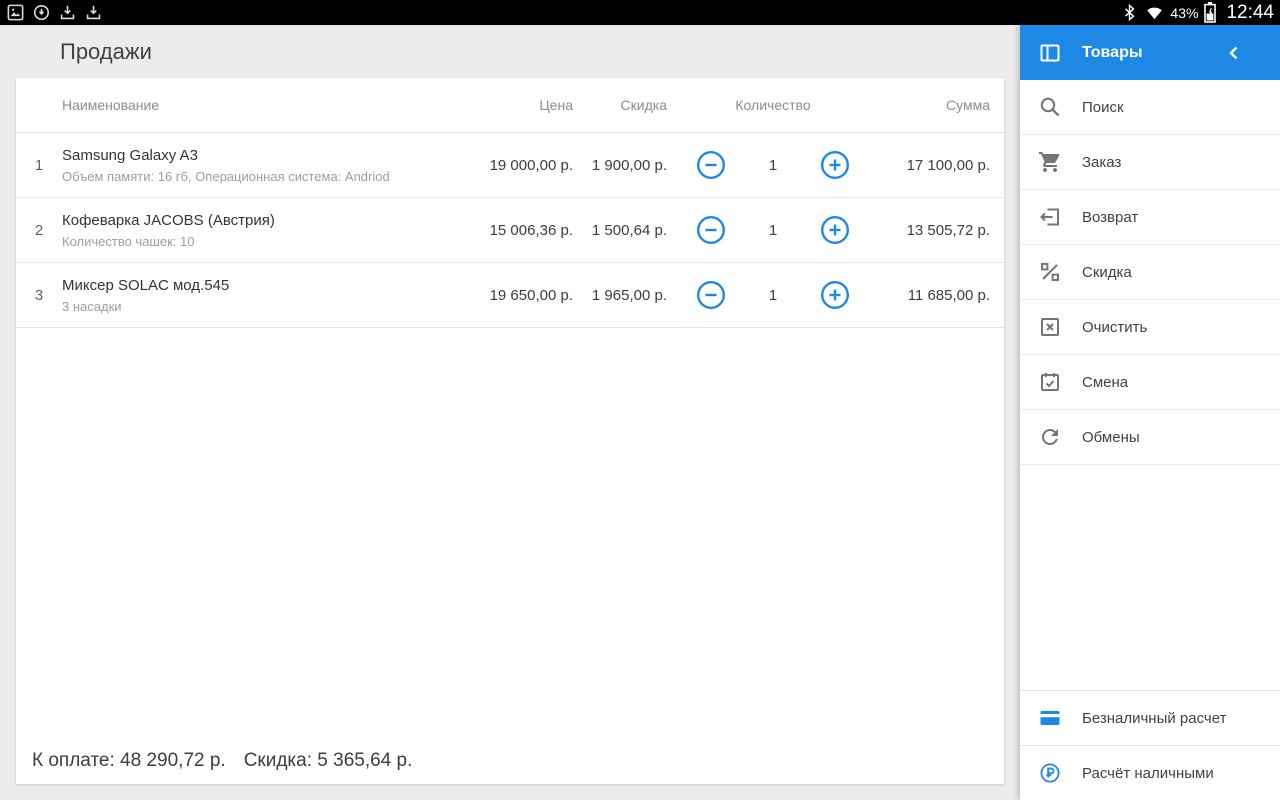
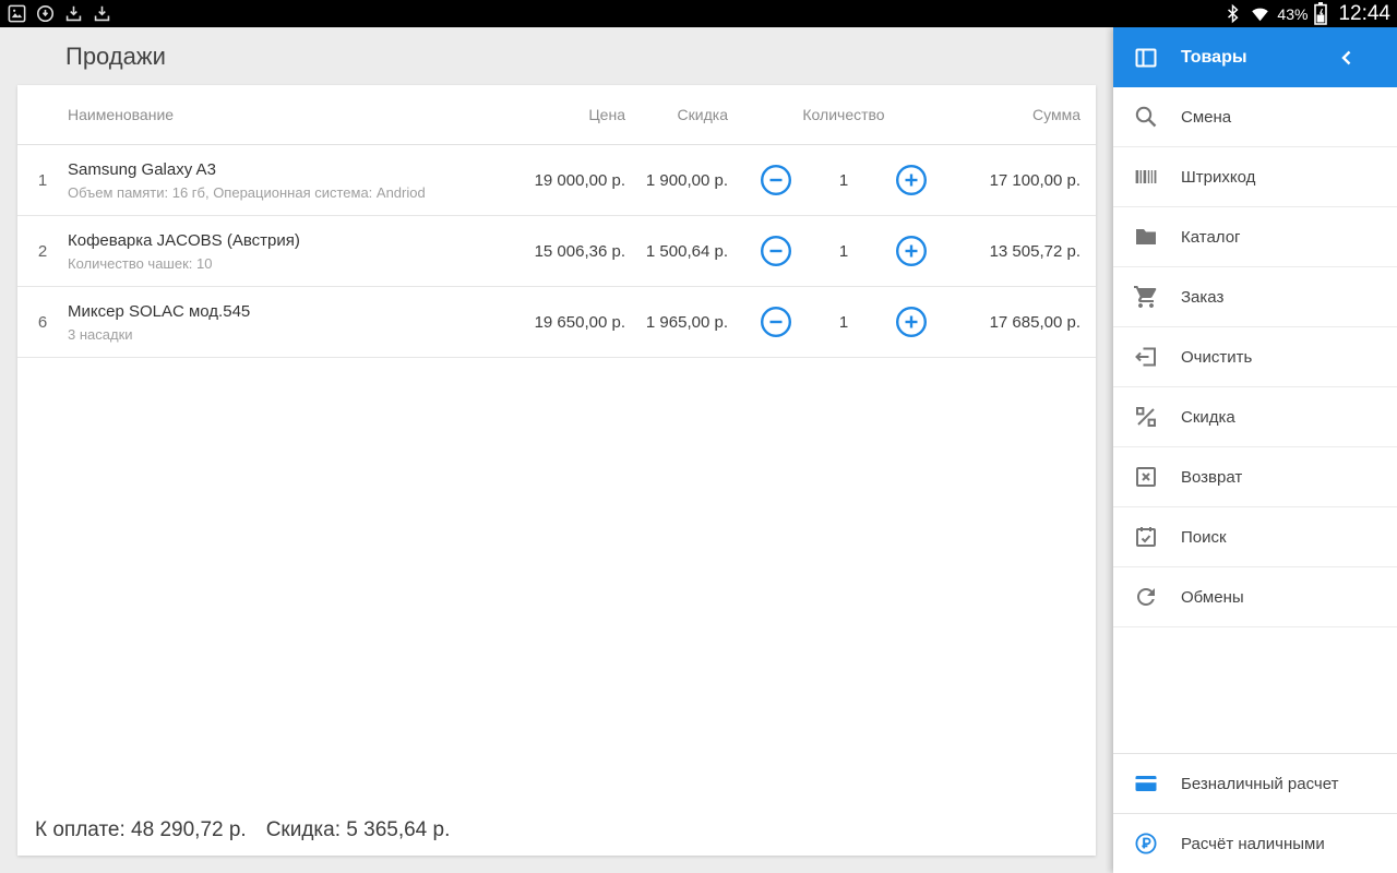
  43%
  12:44
  Продажи
  Наименование
  Цена
  Скидка
  Количество
  Сумма
  1
  Samsung Galaxy A3
  Объем памяти: 16 гб, Операционная система: Andriod
  19 000,00 р.
  1 900,00 р.
  1
  17 100,00 р.
  2
  Кофеварка JACOBS (Австрия)
  Количество чашек: 10
  15 006,36 р.
  1 500,64 р.
  1
  13 505,72 р.
- 3
+ 6
  Миксер SOLAC мод.545
  3 насадки
  19 650,00 р.
  1 965,00 р.
  1
- 11 685,00 р.
+ 17 685,00 р.
  К оплате: 48 290,72 р.
  Скидка: 5 365,64 р.
  Товары
- Поиск
+ Смена
+ Штрихкод
+ Каталог
  Заказ
- Возврат
+ Очистить
  Скидка
- Очистить
+ Возврат
- Смена
+ Поиск
  Обмены
  Безналичный расчет
  Расчёт наличными
